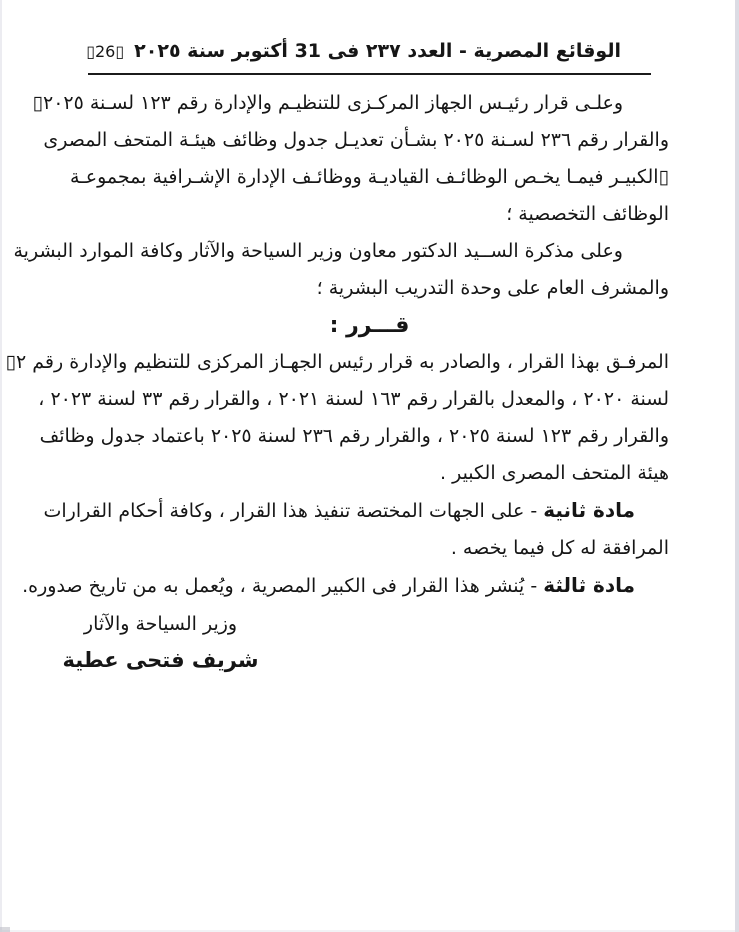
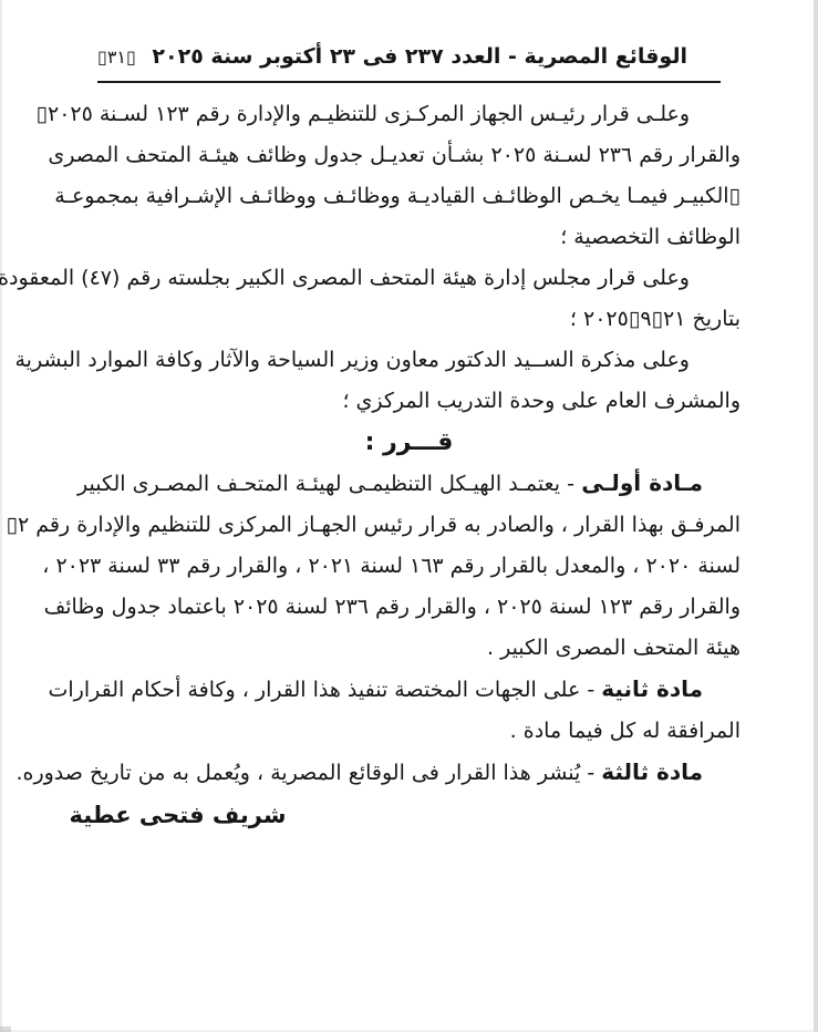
- الوقائع المصرية - العدد ٢٣٧ فى 31 أكتوبر سنة ٢٠٢٥
+ الوقائع المصرية - العدد ٢٣٧ فى ٢٣ أكتوبر سنة ٢٠٢٥
- ▯26▯
+ ▯٣١▯
  وعلـى قرار رئيـس الجهاز المركـزى للتنظيـم والإدارة رقم ١٢٣ لسـنة ٢٠٢٥▯
  والقرار رقم ٢٣٦ لسـنة ٢٠٢٥ بشـأن تعديـل جدول وظائف هيئـة المتحف المصرى
- ▯الكبيـر فيمـا يخـص الوظائـف القياديـة ووظائـف الإدارة الإشـرافية بمجموعـة
+ ▯الكبيـر فيمـا يخـص الوظائـف القياديـة ووظائـف ووظائـف الإشـرافية بمجموعـة
  الوظائف التخصصية ؛
+ وعلى قرار مجلس إدارة هيئة المتحف المصرى الكبير بجلسته رقم (٤٧) المعقودة
+ بتاريخ ٢١▯٩▯٢٠٢٥ ؛
  وعلى مذكرة الســيد الدكتور معاون وزير السياحة والآثار وكافة الموارد البشرية
- والمشرف العام على وحدة التدريب البشرية ؛
+ والمشرف العام على وحدة التدريب المركزي ؛
  قـــرر :
+ مـادة أولـى - يعتمـد الهيـكل التنظيمـى لهيئـة المتحـف المصـرى الكبير
  المرفـق بهذا القرار ، والصادر به قرار رئيس الجهـاز المركزى للتنظيم والإدارة رقم ٢▯
  لسنة ٢٠٢٠ ، والمعدل بالقرار رقم ١٦٣ لسنة ٢٠٢١ ، والقرار رقم ٣٣ لسنة ٢٠٢٣ ،
  والقرار رقم ١٢٣ لسنة ٢٠٢٥ ، والقرار رقم ٢٣٦ لسنة ٢٠٢٥ باعتماد جدول وظائف
  هيئة المتحف المصرى الكبير .
  مادة ثانية - على الجهات المختصة تنفيذ هذا القرار ، وكافة أحكام القرارات
- المرافقة له كل فيما يخصه .
+ المرافقة له كل فيما مادة .
- مادة ثالثة - يُنشر هذا القرار فى الكبير المصرية ، ويُعمل به من تاريخ صدوره.
+ مادة ثالثة - يُنشر هذا القرار فى الوقائع المصرية ، ويُعمل به من تاريخ صدوره.
- وزير السياحة والآثار
  شريف فتحى عطية
